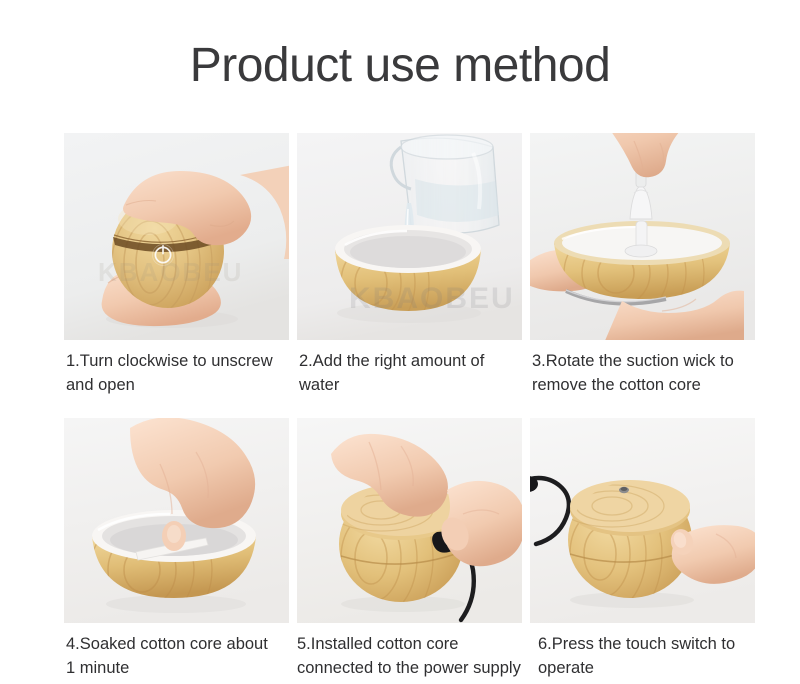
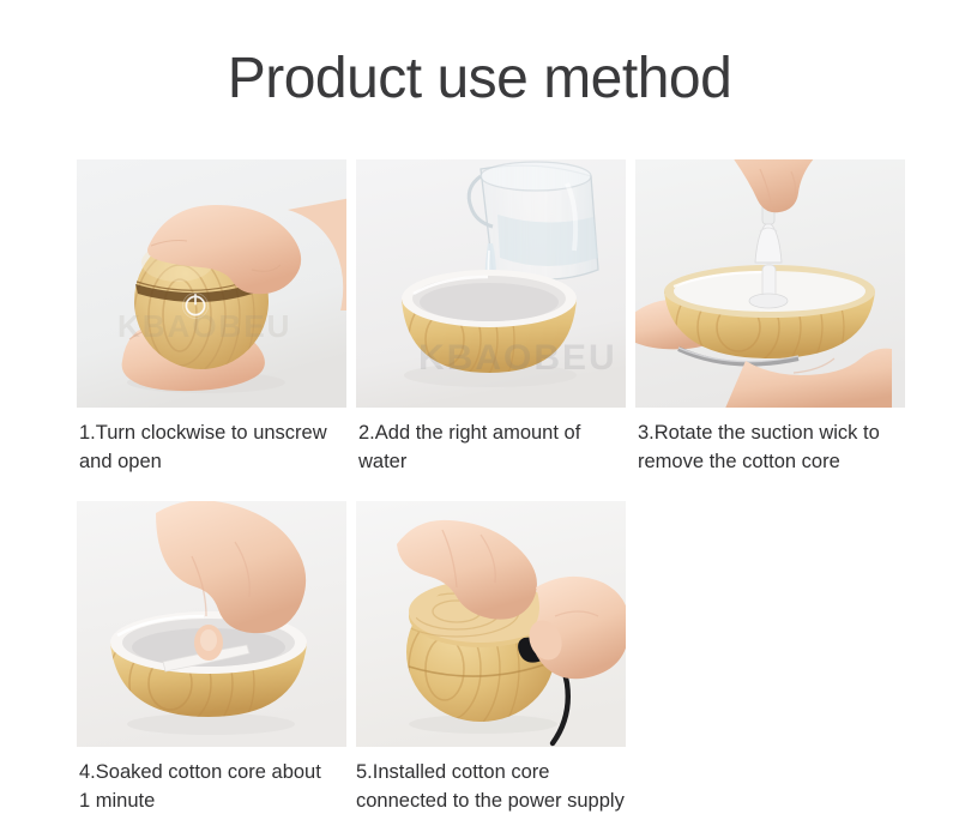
  Product use method
  KBAOBEU
  1.Turn clockwise to unscrew
  and open
  KBAOBEU
  2.Add the right amount of
  water
  3.Rotate the suction wick to
  remove the cotton core
  4.Soaked cotton core about
  1 minute
  5.Installed cotton core
  connected to the power supply
- 6.Press the touch switch to
- operate
